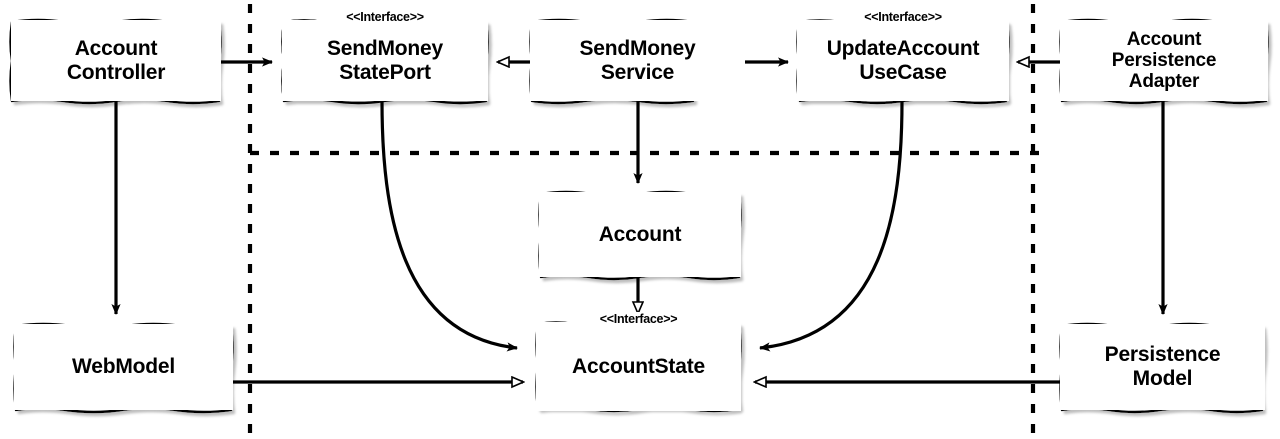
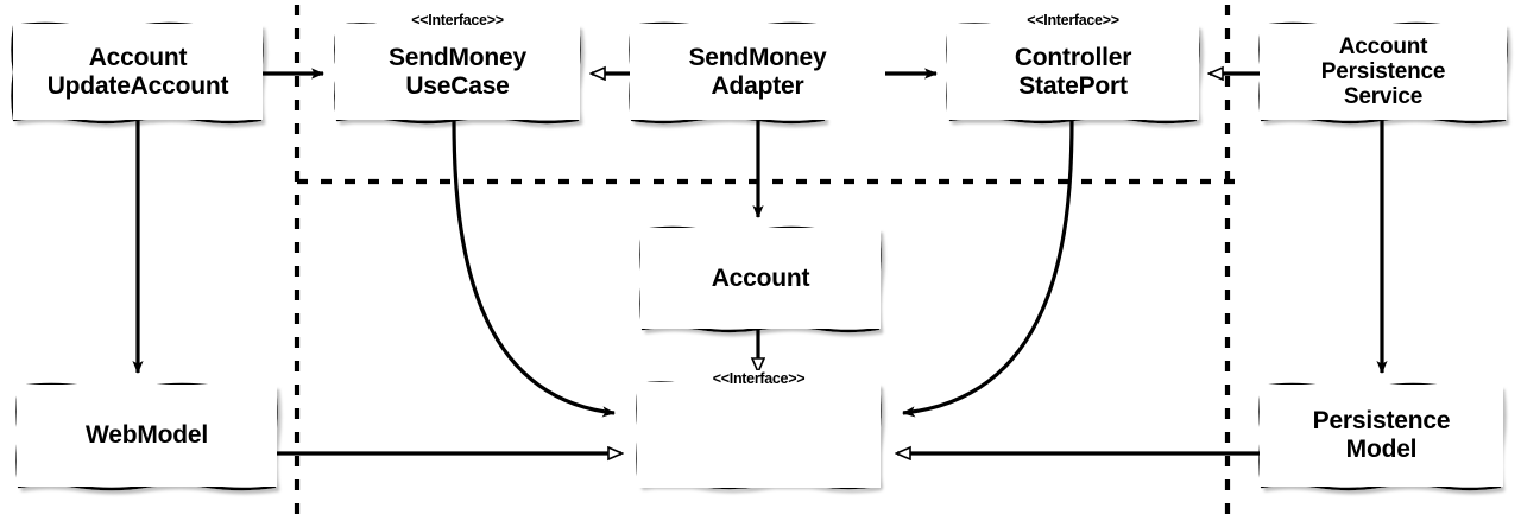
  Account
- Controller
+ UpdateAccount
  <<Interface>>
  SendMoney
- StatePort
+ UseCase
  SendMoney
- Service
+ Adapter
  <<Interface>>
- UpdateAccount
+ Controller
- UseCase
+ StatePort
  Account
  Persistence
- Adapter
+ Service
  Account
  WebModel
  <<Interface>>
- AccountState
  Persistence
  Model
